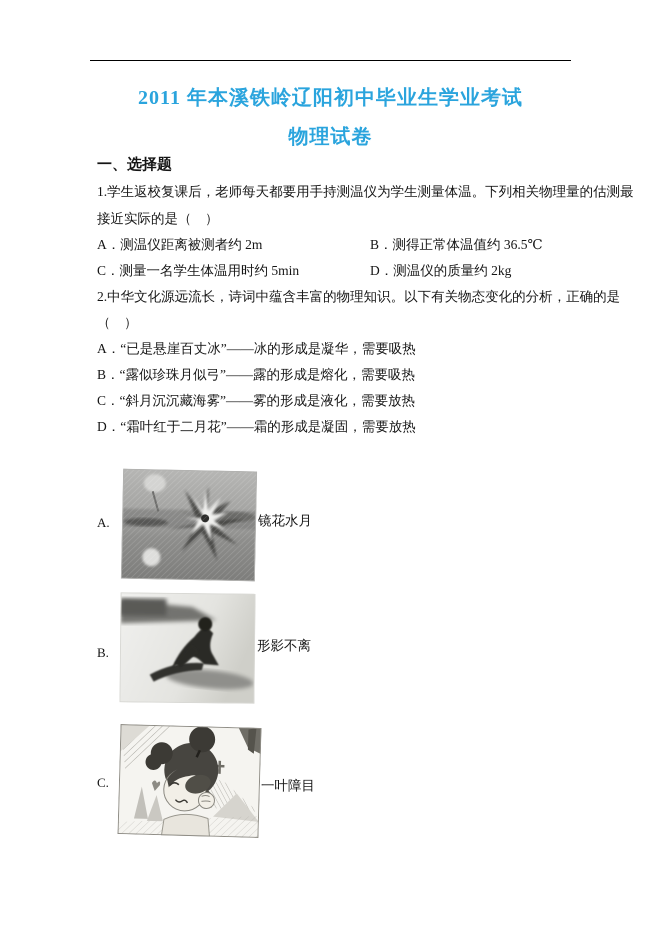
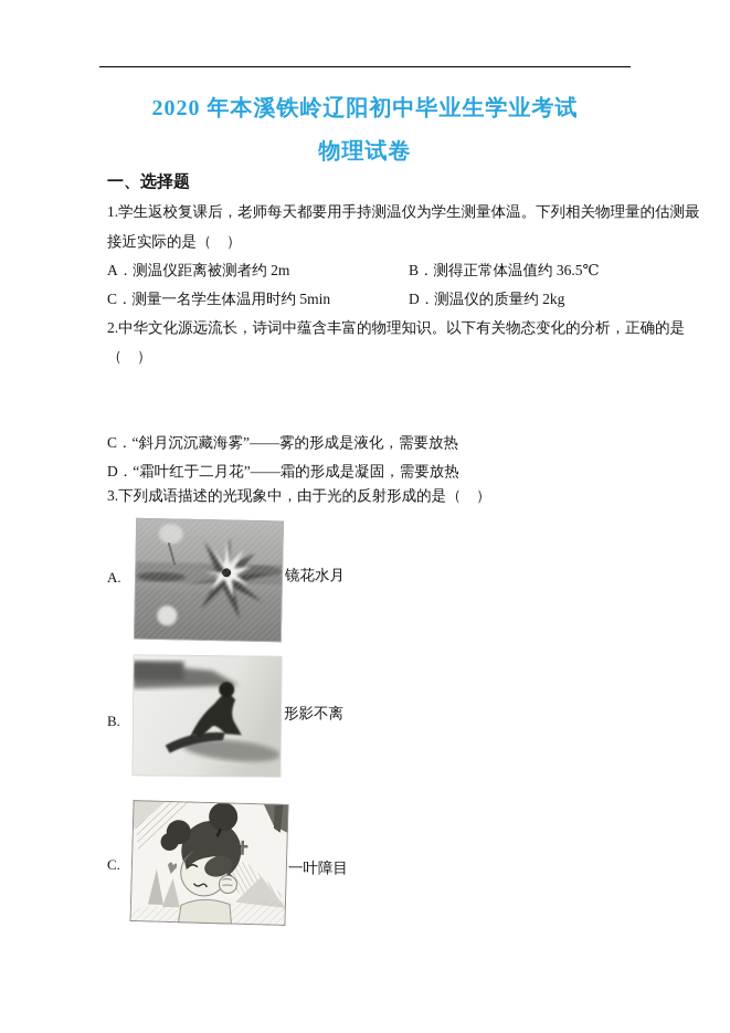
- 2011 年本溪铁岭辽阳初中毕业生学业考试
+ 2020 年本溪铁岭辽阳初中毕业生学业考试
  物理试卷
  一、选择题
  1.学生返校复课后，老师每天都要用手持测温仪为学生测量体温。下列相关物理量的估测最
  接近实际的是（ ）
  A．测温仪距离被测者约 2m
  B．测得正常体温值约 36.5℃
  C．测量一名学生体温用时约 5min
  D．测温仪的质量约 2kg
  2.中华文化源远流长，诗词中蕴含丰富的物理知识。以下有关物态变化的分析，正确的是
  （ ）
- A．“已是悬崖百丈冰”——冰的形成是凝华，需要吸热
- B．“露似珍珠月似弓”——露的形成是熔化，需要吸热
  C．“斜月沉沉藏海雾”——雾的形成是液化，需要放热
  D．“霜叶红于二月花”——霜的形成是凝固，需要放热
+ 3.下列成语描述的光现象中，由于光的反射形成的是（ ）
  A.
  镜花水月
  B.
  形影不离
  C.
  一叶障目
